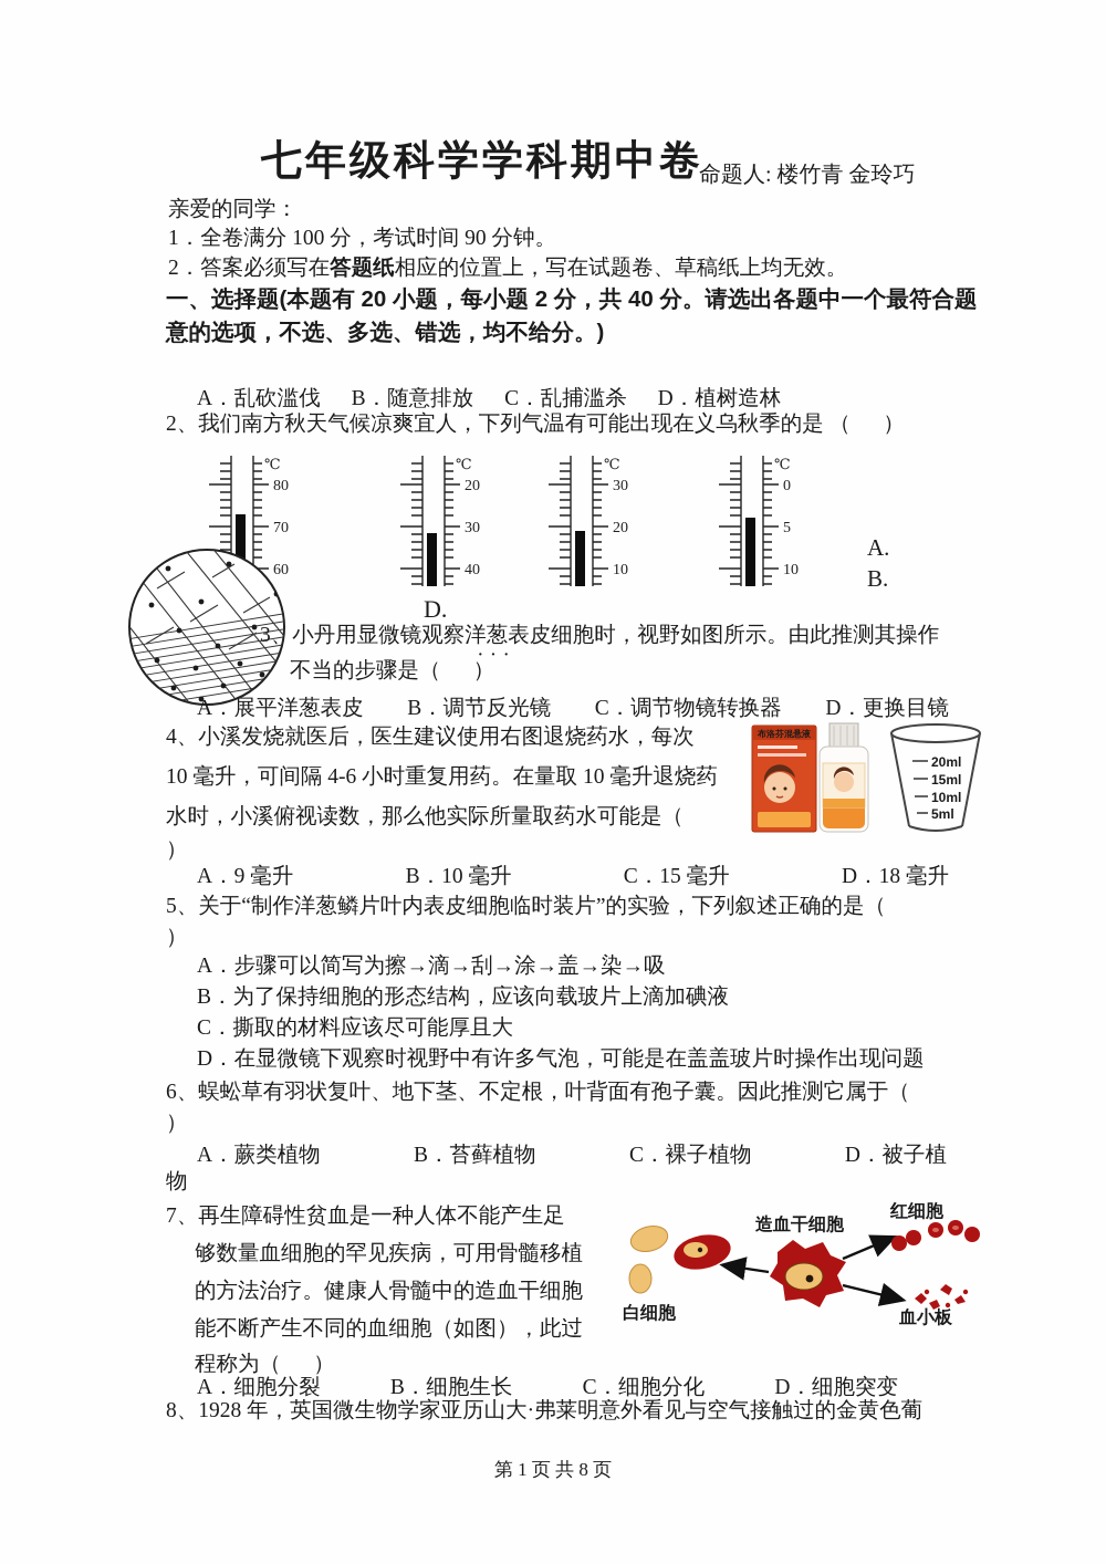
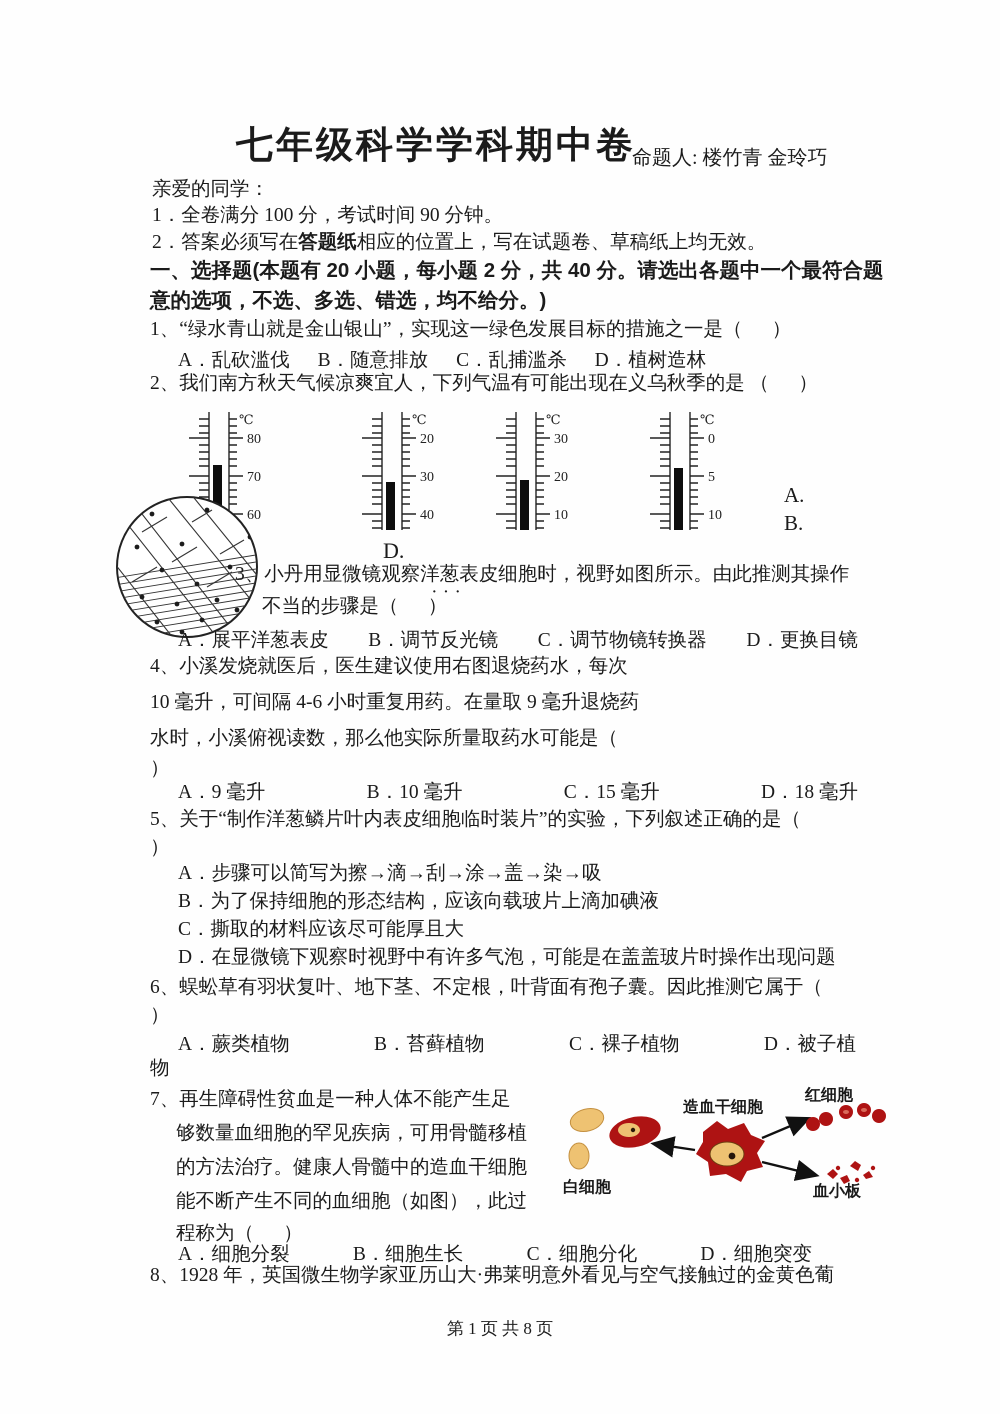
  七年级科学学科期中卷
  命题人: 楼竹青 金玲巧
  亲爱的同学：
  1．全卷满分 100 分，考试时间 90 分钟。
  2．答案必须写在答题纸相应的位置上，写在试题卷、草稿纸上均无效。
  一、选择题(本题有 20 小题，每小题 2 分，共 40 分。请选出各题中一个最符合题
  意的选项，不选、多选、错选，均不给分。)
+ 1、“绿水青山就是金山银山”，实现这一绿色发展目标的措施之一是（ ）
  A．乱砍滥伐
  B．随意排放
  C．乱捕滥杀
  D．植树造林
  2、我们南方秋天气候凉爽宜人，下列气温有可能出现在义乌秋季的是 （ ）
  ℃
  80
  70
  60
  ℃
  20
  30
  40
  ℃
  30
  20
  10
  ℃
  0
  5
  10
  A.
  B.
  D.
  3、小丹用显微镜观察洋葱表皮细胞时，视野如图所示。由此推测其操作
  ···
  不当的步骤是（ ）
  A．展平洋葱表皮
  B．调节反光镜
  C．调节物镜转换器
  D．更换目镜
  4、小溪发烧就医后，医生建议使用右图退烧药水，每次
- 10 毫升，可间隔 4-6 小时重复用药。在量取 10 毫升退烧药
+ 10 毫升，可间隔 4-6 小时重复用药。在量取 9 毫升退烧药
  水时，小溪俯视读数，那么他实际所量取药水可能是（
  ）
- 布洛芬混悬液
- 20ml
- 15ml
- 10ml
- 5ml
  A．9 毫升
  B．10 毫升
  C．15 毫升
  D．18 毫升
  5、关于“制作洋葱鳞片叶内表皮细胞临时装片”的实验，下列叙述正确的是（
  ）
  A．步骤可以简写为擦→滴→刮→涂→盖→染→吸
  B．为了保持细胞的形态结构，应该向载玻片上滴加碘液
  C．撕取的材料应该尽可能厚且大
  D．在显微镜下观察时视野中有许多气泡，可能是在盖盖玻片时操作出现问题
  6、蜈蚣草有羽状复叶、地下茎、不定根，叶背面有孢子囊。因此推测它属于（
  ）
  A．蕨类植物
  B．苔藓植物
  C．裸子植物
  D．被子植
  物
  7、再生障碍性贫血是一种人体不能产生足
  够数量血细胞的罕见疾病，可用骨髓移植
  的方法治疗。健康人骨髓中的造血干细胞
  能不断产生不同的血细胞（如图），此过
  程称为（ ）
  造血干细胞
  白细胞
  红细胞
  血小板
  A．细胞分裂
  B．细胞生长
  C．细胞分化
  D．细胞突变
  8、1928 年，英国微生物学家亚历山大·弗莱明意外看见与空气接触过的金黄色葡
  第 1 页 共 8 页
